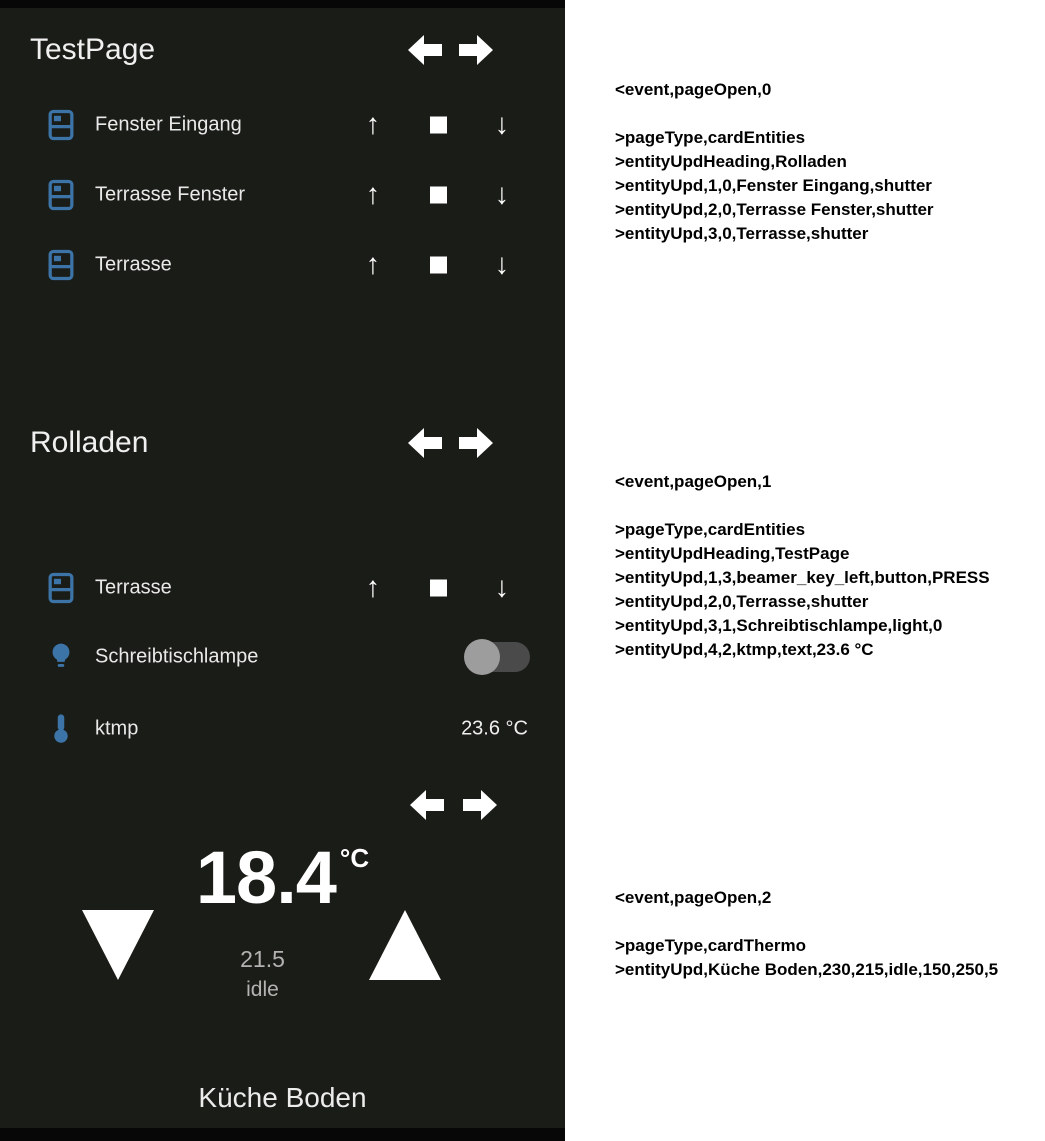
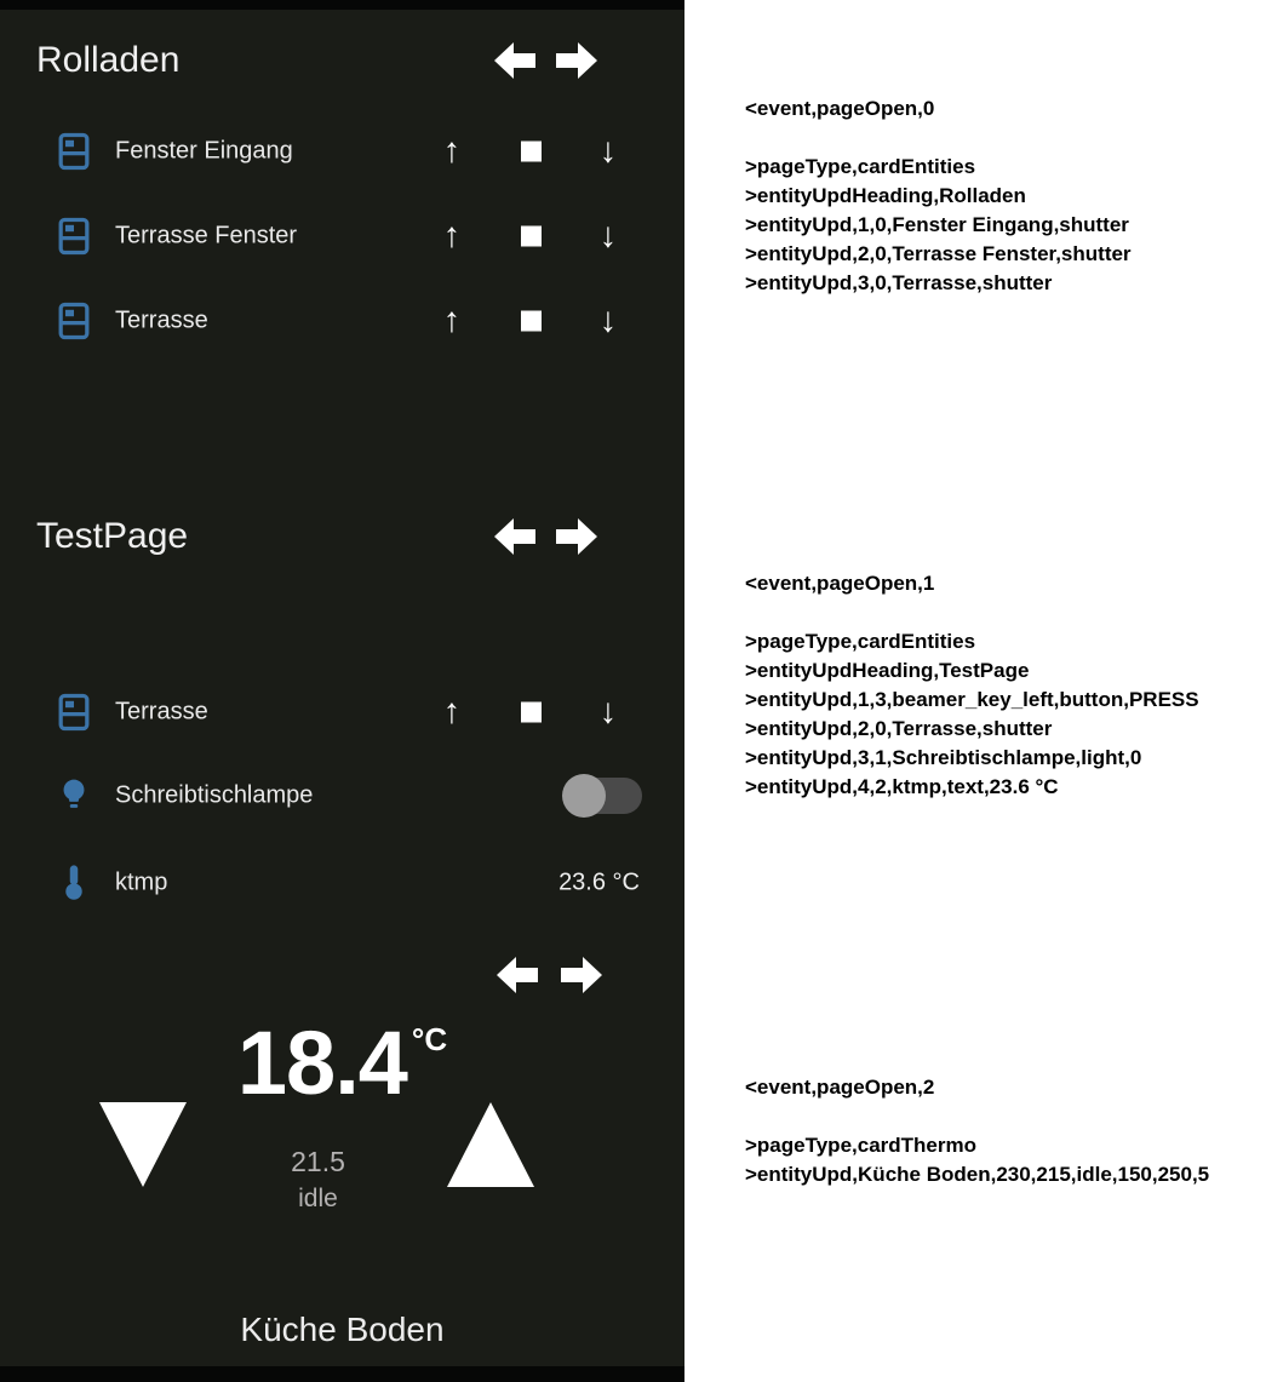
- TestPage
+ Rolladen
  Fenster Eingang
  ↑
  ↓
  Terrasse Fenster
  ↑
  ↓
  Terrasse
  ↑
  ↓
- Rolladen
+ TestPage
  Terrasse
  ↑
  ↓
  Schreibtischlampe
  ktmp
  23.6 °C
  18.4
  °C
  21.5
  idle
  Küche Boden
  <event,pageOpen,0
  >pageType,cardEntities
  >entityUpdHeading,Rolladen
  >entityUpd,1,0,Fenster Eingang,shutter
  >entityUpd,2,0,Terrasse Fenster,shutter
  >entityUpd,3,0,Terrasse,shutter
  <event,pageOpen,1
  >pageType,cardEntities
  >entityUpdHeading,TestPage
  >entityUpd,1,3,beamer_key_left,button,PRESS
  >entityUpd,2,0,Terrasse,shutter
  >entityUpd,3,1,Schreibtischlampe,light,0
  >entityUpd,4,2,ktmp,text,23.6 °C
  <event,pageOpen,2
  >pageType,cardThermo
  >entityUpd,Küche Boden,230,215,idle,150,250,5
